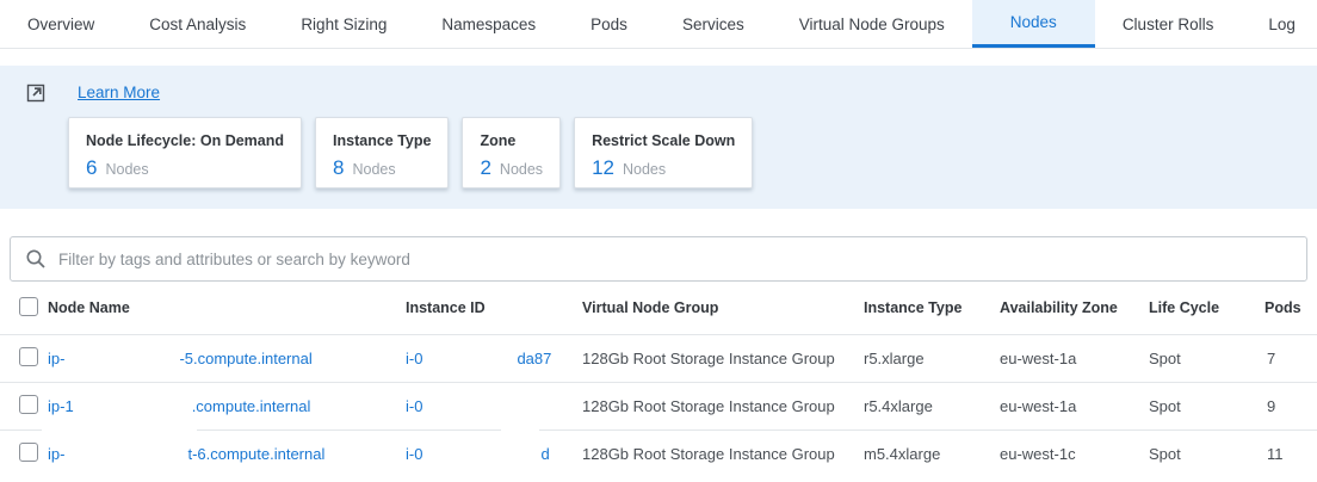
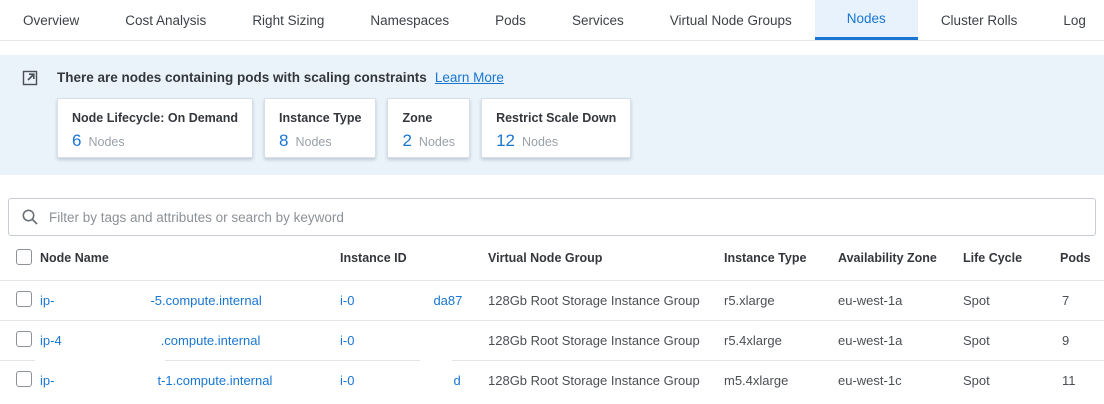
  Overview
  Cost Analysis
  Right Sizing
  Namespaces
  Pods
  Services
  Virtual Node Groups
  Nodes
  Cluster Rolls
  Log
+ There are nodes containing pods with scaling constraints
  Learn More
  Node Lifecycle: On Demand
  6
  Nodes
  Instance Type
  8
  Nodes
  Zone
  2
  Nodes
  Restrict Scale Down
  12
  Nodes
  Filter by tags and attributes or search by keyword
  Node Name
  Instance ID
  Virtual Node Group
  Instance Type
  Availability Zone
  Life Cycle
  Pods
  ip-
  -5.compute.internal
  i-0
  da87
  128Gb Root Storage Instance Group
  r5.xlarge
  eu-west-1a
  Spot
  7
- ip-1
+ ip-4
  .compute.internal
  i-0
  128Gb Root Storage Instance Group
  r5.4xlarge
  eu-west-1a
  Spot
  9
  ip-
- t-6.compute.internal
+ t-1.compute.internal
  i-0
  d
  128Gb Root Storage Instance Group
  m5.4xlarge
  eu-west-1c
  Spot
  11
